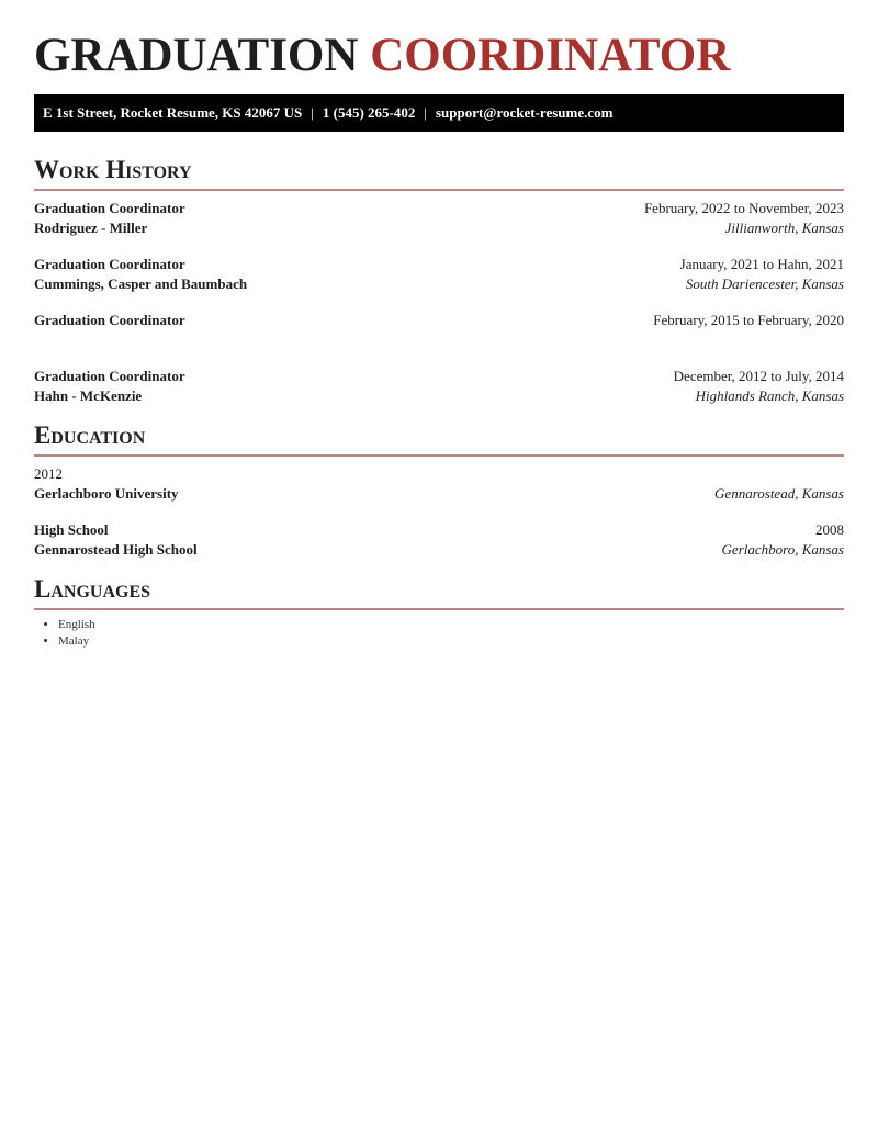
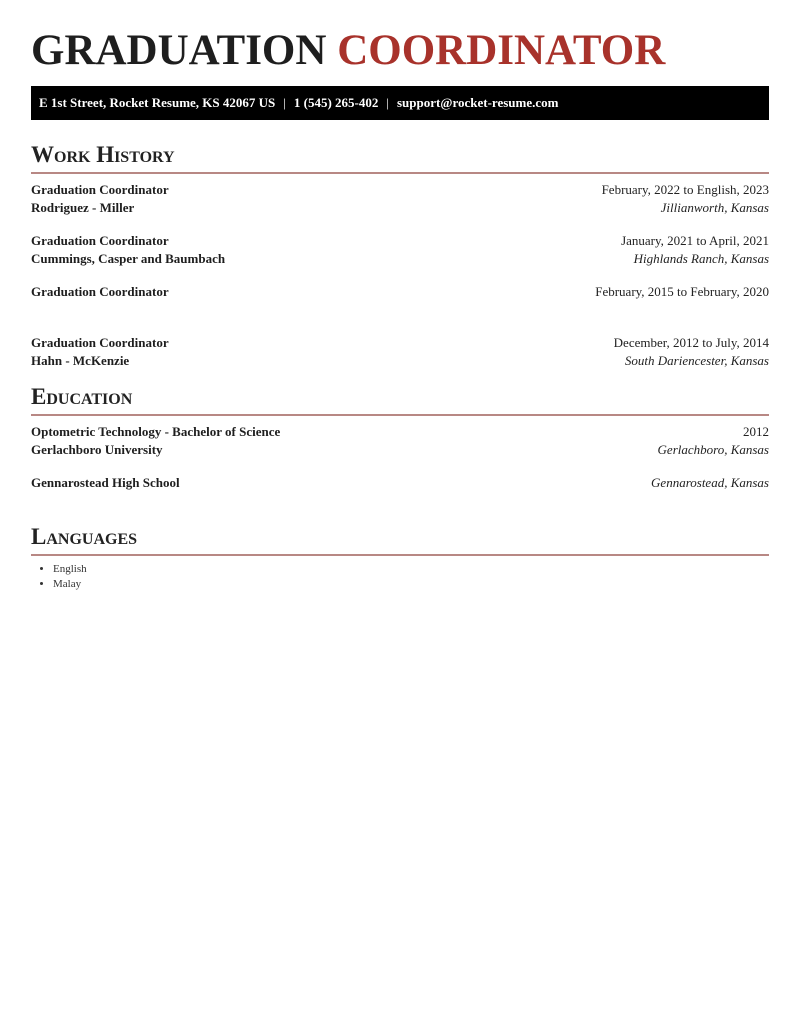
  GRADUATION COORDINATOR
  E 1st Street, Rocket Resume, KS 42067 US | 1 (545) 265-402 | support@rocket-resume.com
  Work History
  Graduation Coordinator
- February, 2022 to November, 2023
+ February, 2022 to English, 2023
  Rodriguez - Miller
  Jillianworth, Kansas
  Graduation Coordinator
- January, 2021 to Hahn, 2021
+ January, 2021 to April, 2021
  Cummings, Casper and Baumbach
- South Dariencester, Kansas
+ Highlands Ranch, Kansas
  Graduation Coordinator
  February, 2015 to February, 2020
  Graduation Coordinator
  December, 2012 to July, 2014
  Hahn - McKenzie
- Highlands Ranch, Kansas
+ South Dariencester, Kansas
  Education
+ Optometric Technology - Bachelor of Science
  2012
  Gerlachboro University
- Gennarostead, Kansas
+ Gerlachboro, Kansas
- High School
- 2008
  Gennarostead High School
- Gerlachboro, Kansas
+ Gennarostead, Kansas
  Languages
  English
  Malay
